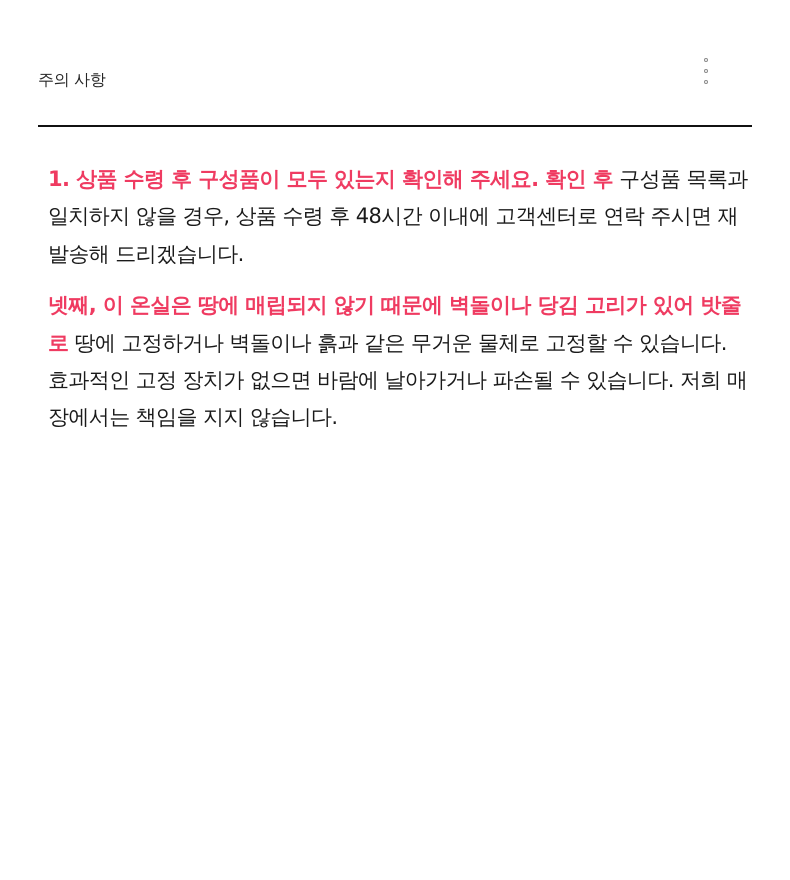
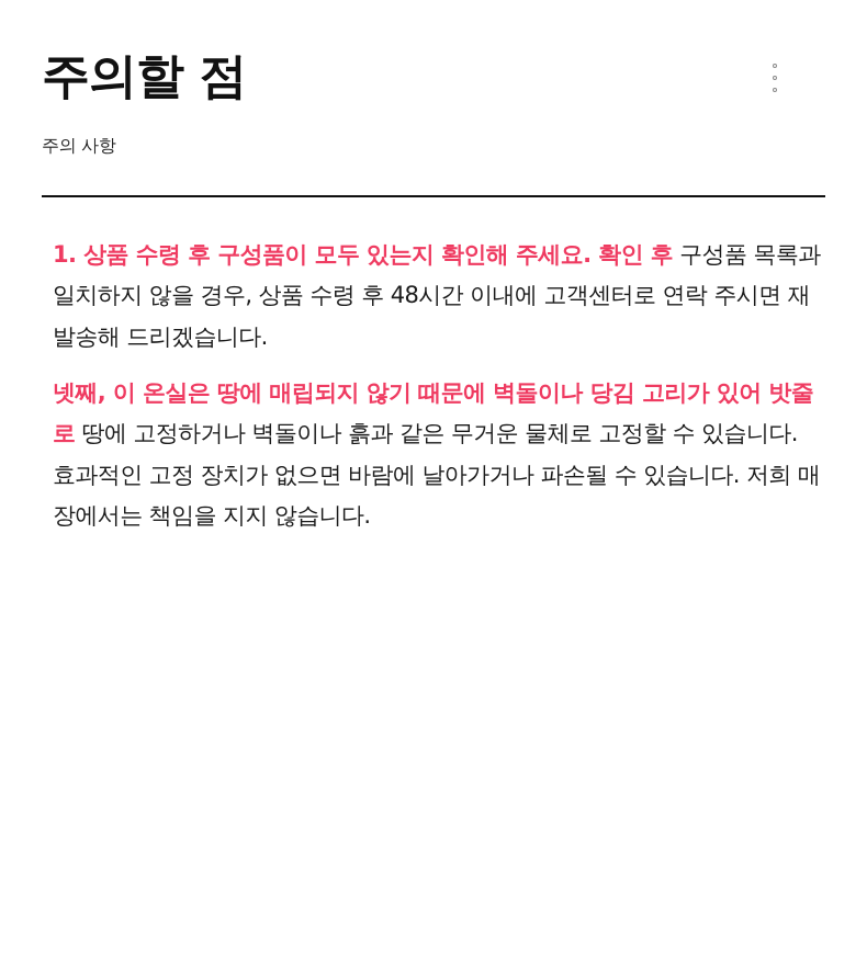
+ 주의할 점
  주의 사항
  1. 상품 수령 후 구성품이 모두 있는지 확인해 주세요. 확인 후 구성품 목록과 일치하지 않을 경우, 상품 수령 후 48시간 이내에 고객센터로 연락 주시면 재발송해 드리겠습니다.
  넷째, 이 온실은 땅에 매립되지 않기 때문에 벽돌이나 당김 고리가 있어 밧줄로 땅에 고정하거나 벽돌이나 흙과 같은 무거운 물체로 고정할 수 있습니다. 효과적인 고정 장치가 없으면 바람에 날아가거나 파손될 수 있습니다. 저희 매장에서는 책임을 지지 않습니다.
